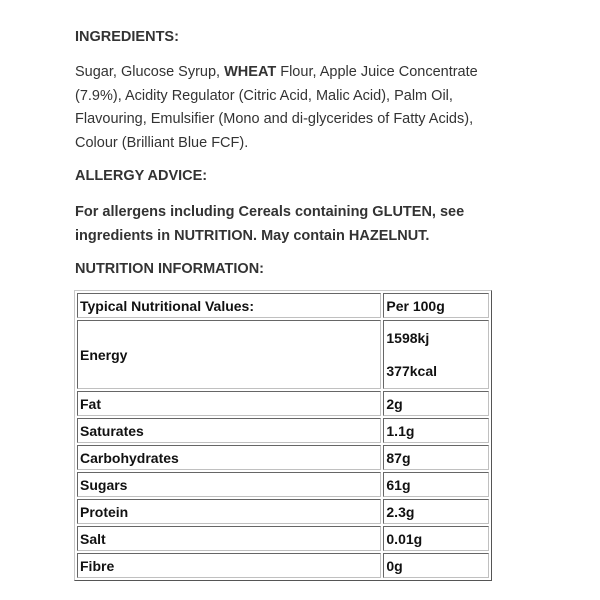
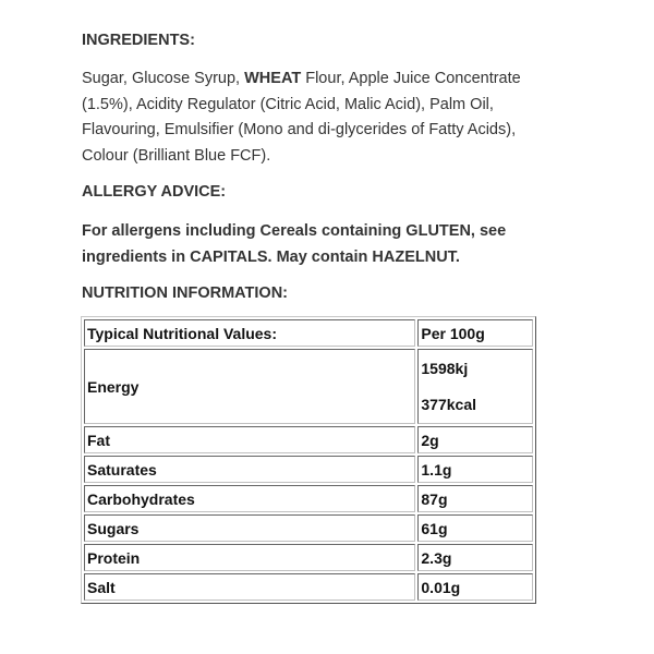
  INGREDIENTS:
- Sugar, Glucose Syrup, WHEAT Flour, Apple Juice Concentrate (7.9%), Acidity Regulator (Citric Acid, Malic Acid), Palm Oil, Flavouring, Emulsifier (Mono and di-glycerides of Fatty Acids), Colour (Brilliant Blue FCF).
+ Sugar, Glucose Syrup, WHEAT Flour, Apple Juice Concentrate (1.5%), Acidity Regulator (Citric Acid, Malic Acid), Palm Oil, Flavouring, Emulsifier (Mono and di-glycerides of Fatty Acids), Colour (Brilliant Blue FCF).
  ALLERGY ADVICE:
- For allergens including Cereals containing GLUTEN, see ingredients in NUTRITION. May contain HAZELNUT.
+ For allergens including Cereals containing GLUTEN, see ingredients in CAPITALS. May contain HAZELNUT.
  NUTRITION INFORMATION:
  Typical Nutritional Values:	Per 100g
  Energy	1598kj 377kcal
  Fat	2g
  Saturates	1.1g
  Carbohydrates	87g
  Sugars	61g
  Protein	2.3g
  Salt	0.01g
- Fibre	0g
